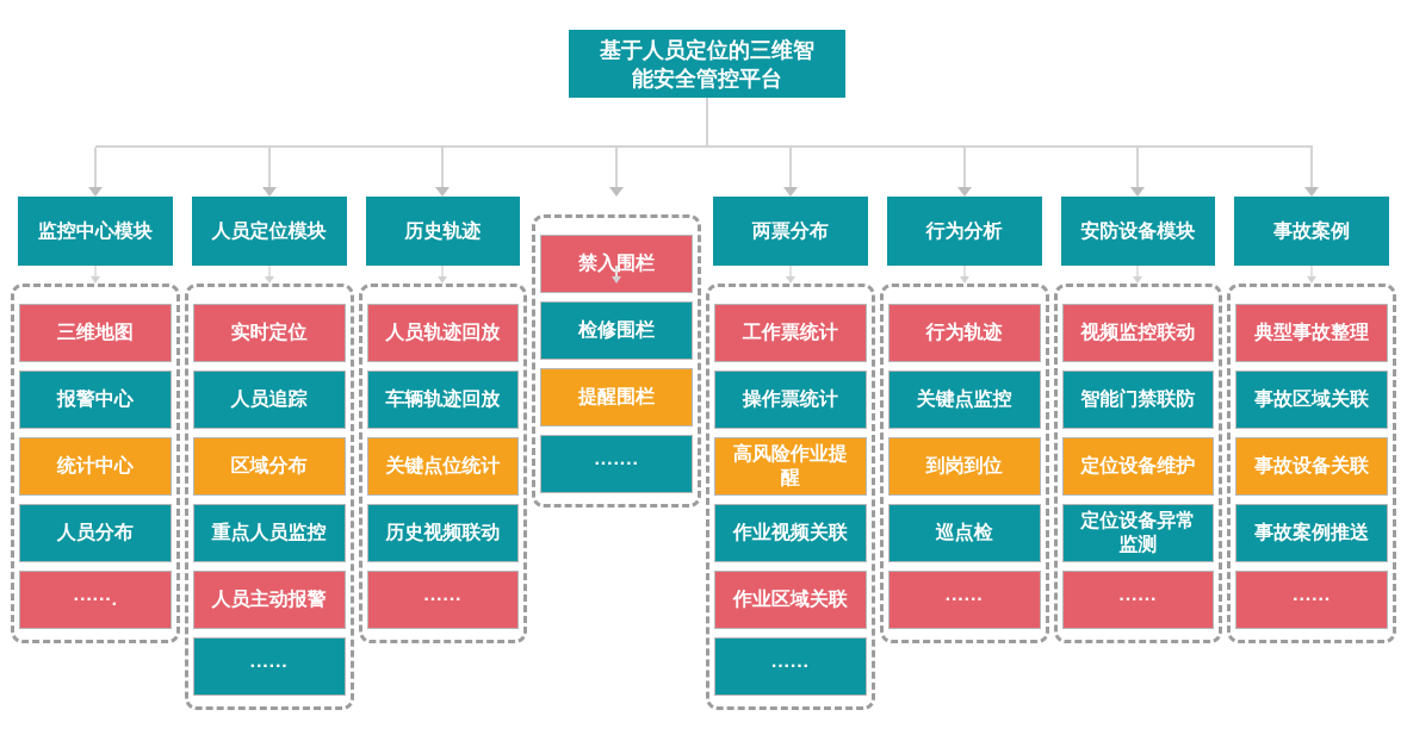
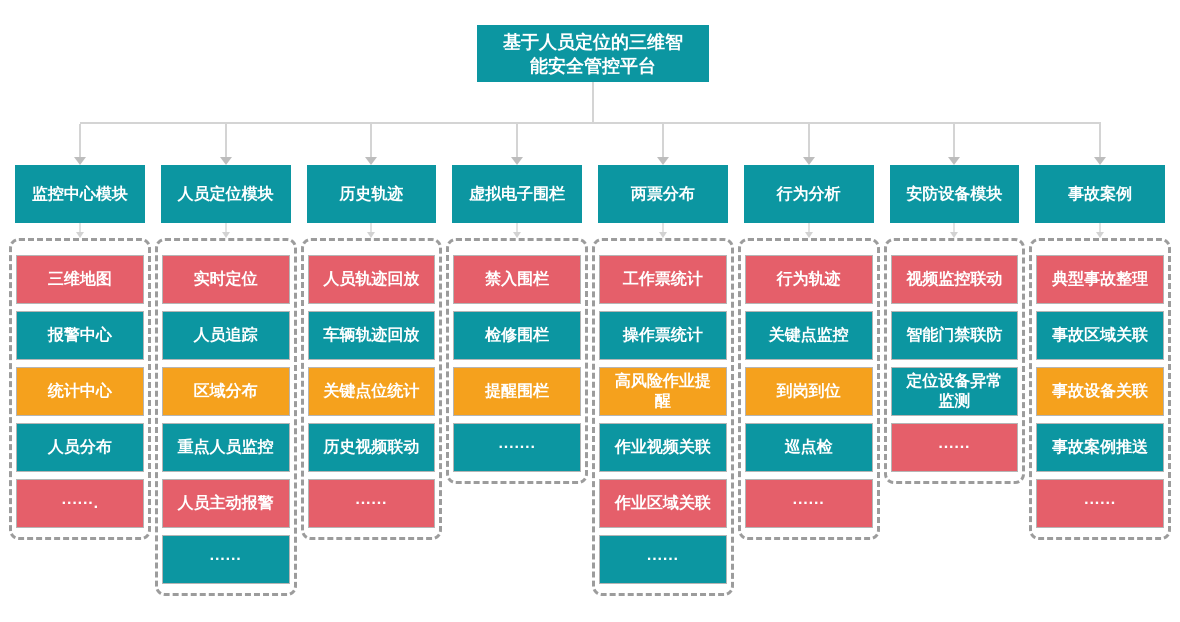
  基于人员定位的三维智能安全管控平台
  监控中心模块
  三维地图
  报警中心
  统计中心
  人员分布
  ······.
  人员定位模块
  实时定位
  人员追踪
  区域分布
  重点人员监控
  人员主动报警
  ······
  历史轨迹
  人员轨迹回放
  车辆轨迹回放
  关键点位统计
  历史视频联动
  ······
+ 虚拟电子围栏
  禁入围栏
  检修围栏
  提醒围栏
  ·······
  两票分布
  工作票统计
  操作票统计
  高风险作业提醒
  作业视频关联
  作业区域关联
  ······
  行为分析
  行为轨迹
  关键点监控
  到岗到位
  巡点检
  ······
  安防设备模块
  视频监控联动
  智能门禁联防
- 定位设备维护
  定位设备异常监测
  ······
  事故案例
  典型事故整理
  事故区域关联
  事故设备关联
  事故案例推送
  ······
